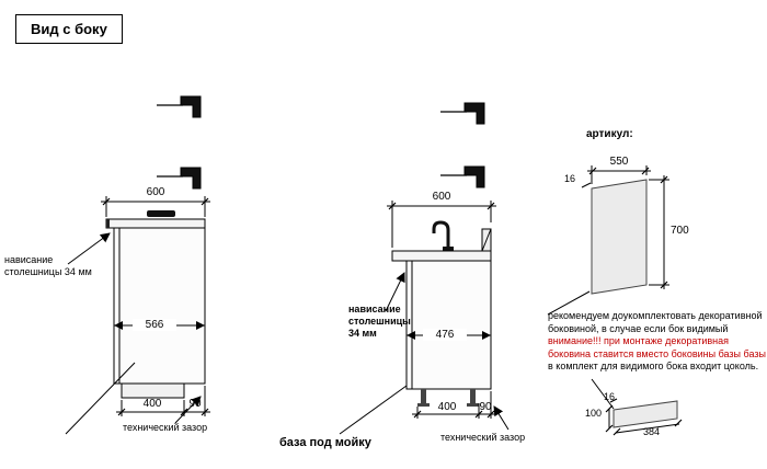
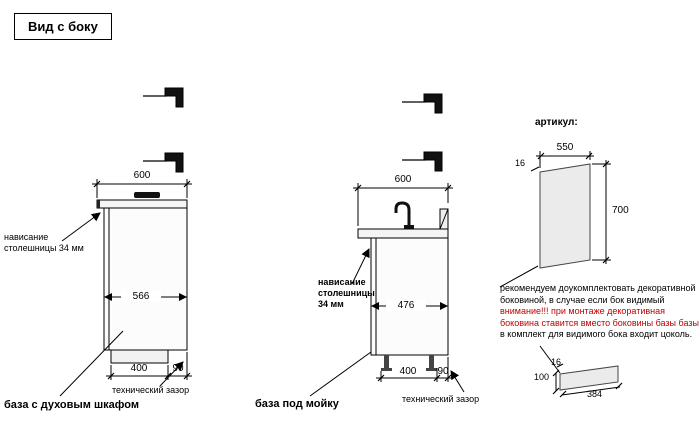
  Вид с боку
  600
  566
  400
  90
  нависание
  столешницы 34 мм
  технический зазор
+ база с духовым шкафом
  600
  476
  400
  90
  нависание
  столешницы
  34 мм
  технический зазор
  база под мойку
  артикул:
  550
  16
  700
  рекомендуем доукомплектовать декоративной
  боковиной, в случае если бок видимый
  внимание!!! при монтаже декоративная
  боковина ставится вместо боковины базы базы
  в комплект для видимого бока входит цоколь.
  16
  100
  384
